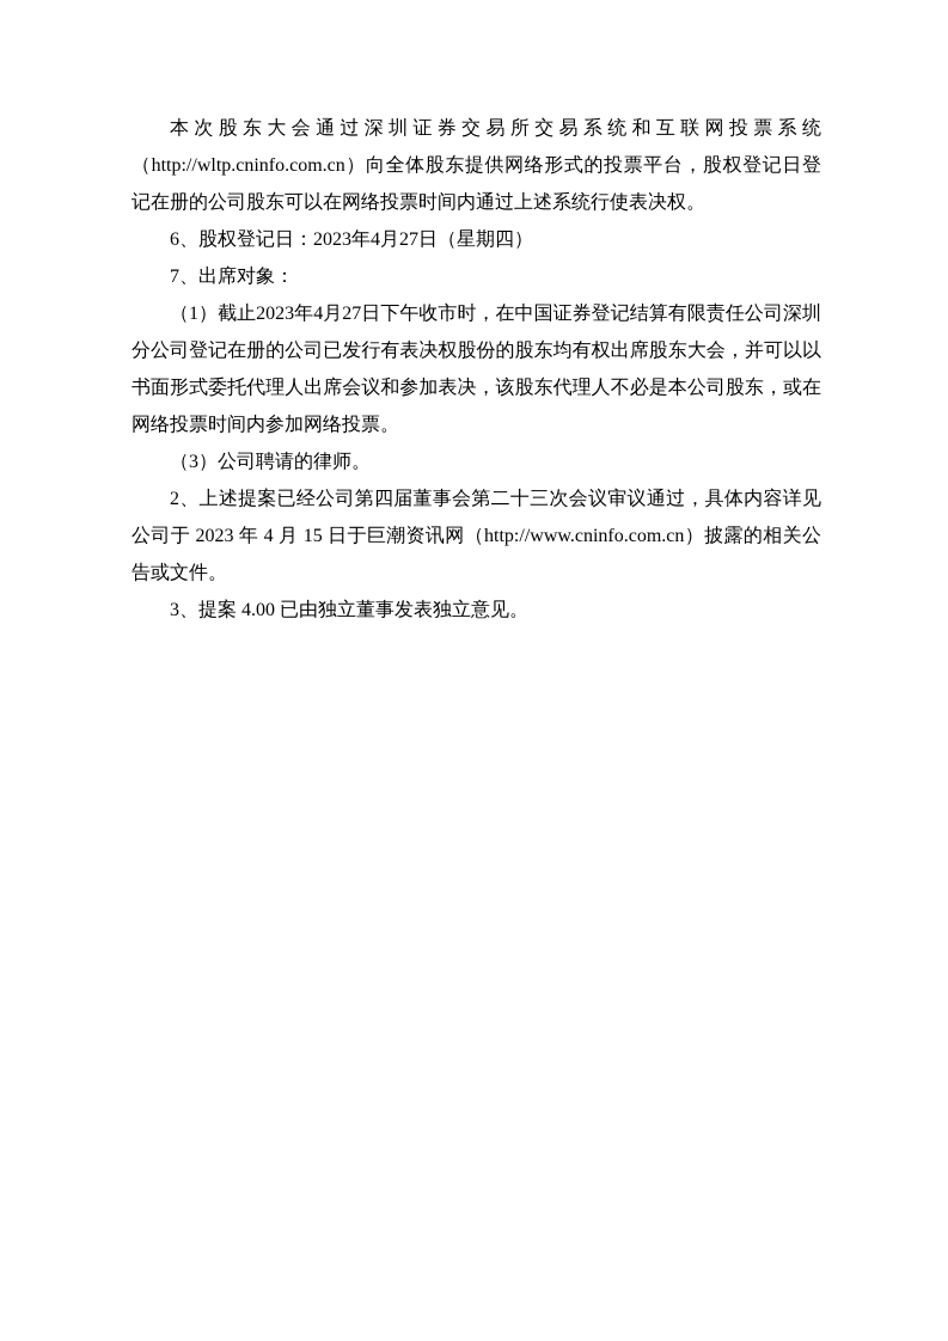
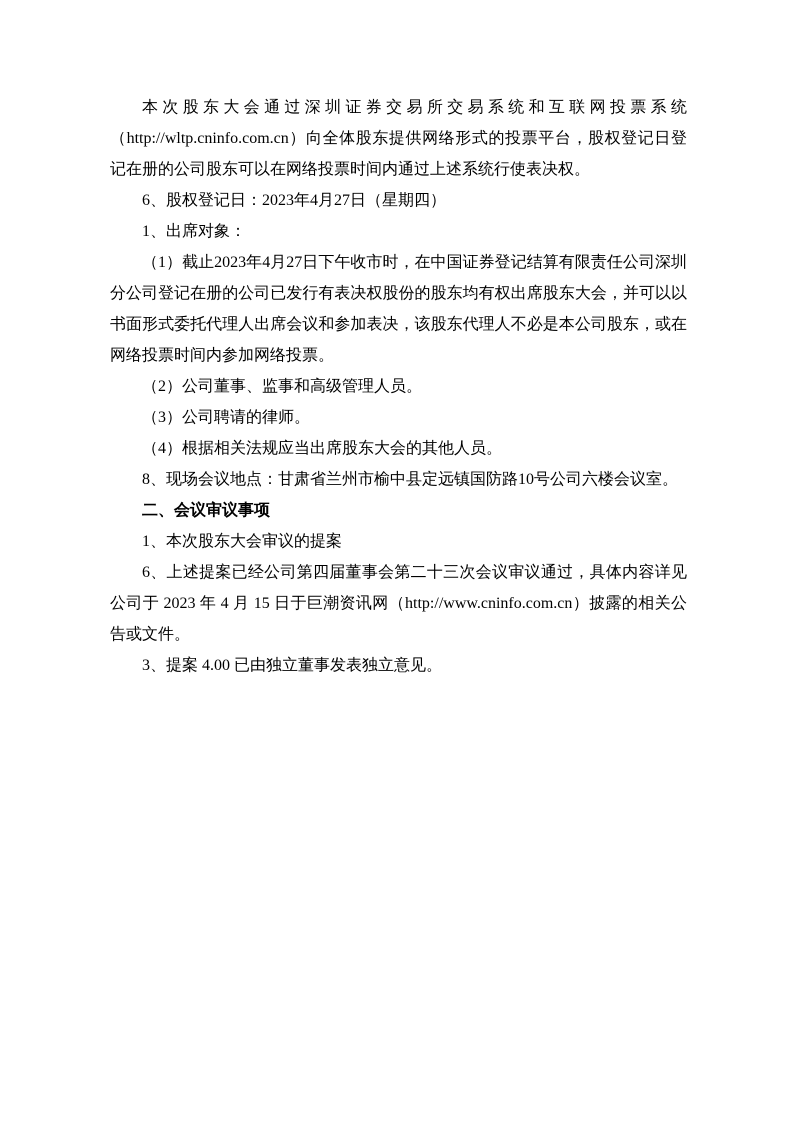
  本次股东大会通过深圳证券交易所交易系统和互联网投票系统（http://wltp.cninfo.com.cn）向全体股东提供网络形式的投票平台，股权登记日登记在册的公司股东可以在网络投票时间内通过上述系统行使表决权。
  6、股权登记日：2023年4月27日（星期四）
- 7、出席对象：
+ 1、出席对象：
  （1）截止2023年4月27日下午收市时，在中国证券登记结算有限责任公司深圳分公司登记在册的公司已发行有表决权股份的股东均有权出席股东大会，并可以以书面形式委托代理人出席会议和参加表决，该股东代理人不必是本公司股东，或在网络投票时间内参加网络投票。
+ （2）公司董事、监事和高级管理人员。
  （3）公司聘请的律师。
+ （4）根据相关法规应当出席股东大会的其他人员。
+ 8、现场会议地点：甘肃省兰州市榆中县定远镇国防路10号公司六楼会议室。
+ 二、会议审议事项
+ 1、本次股东大会审议的提案
- 2、上述提案已经公司第四届董事会第二十三次会议审议通过，具体内容详见公司于 2023 年 4 月 15 日于巨潮资讯网（http://www.cninfo.com.cn）披露的相关公告或文件。
+ 6、上述提案已经公司第四届董事会第二十三次会议审议通过，具体内容详见公司于 2023 年 4 月 15 日于巨潮资讯网（http://www.cninfo.com.cn）披露的相关公告或文件。
  3、提案 4.00 已由独立董事发表独立意见。
